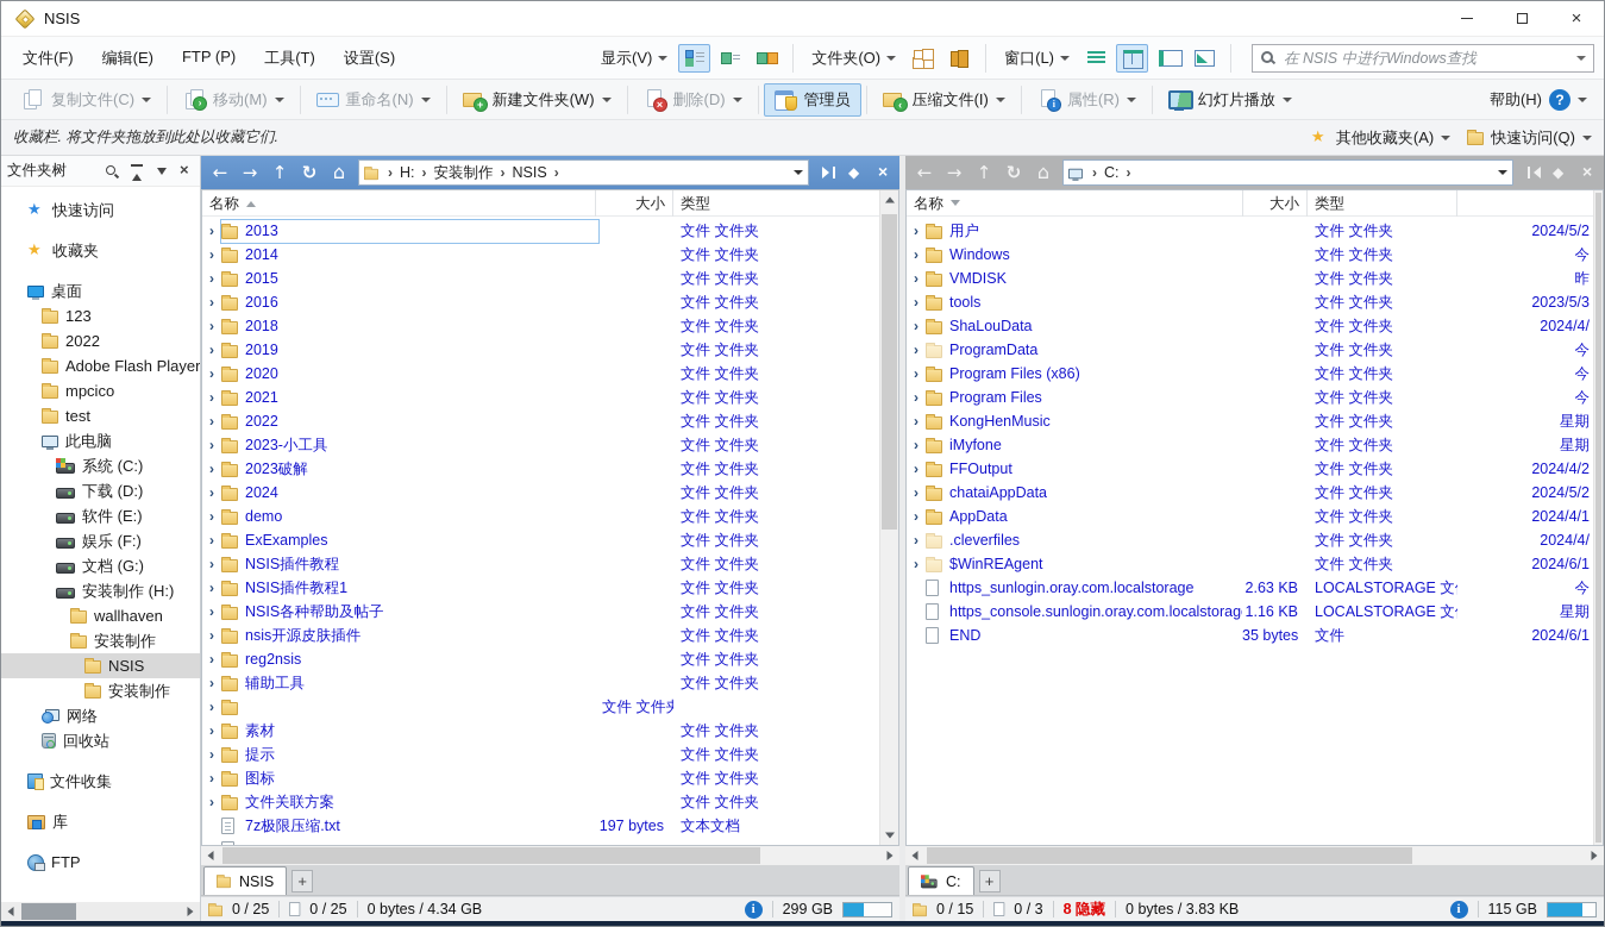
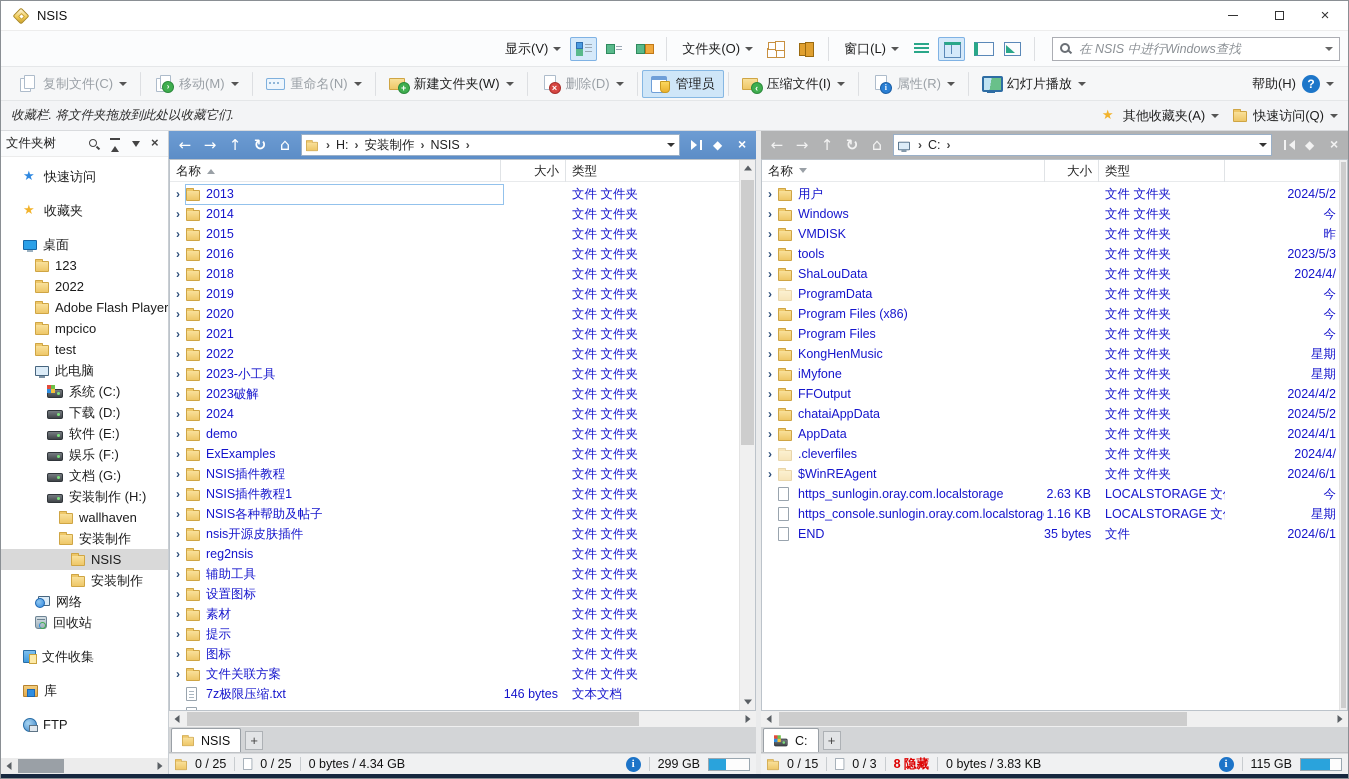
  NSIS
  ×
- 文件(F)
- 编辑(E)
- FTP (P)
- 工具(T)
- 设置(S)
  显示(V)
  文件夹(O)
  窗口(L)
  在 NSIS 中进行Windows查找
  复制文件(C)
  移动(M)
  重命名(N)
  新建文件夹(W)
  删除(D)
  管理员
  压缩文件(I)
  属性(R)
  幻灯片播放
  帮助(H)
  收藏栏. 将文件夹拖放到此处以收藏它们.
  其他收藏夹(A)
  快速访问(Q)
  文件夹树
  快速访问
  收藏夹
  桌面
  123
  2022
  Adobe Flash Player
  mpcico
  test
  此电脑
  系统 (C:)
  下载 (D:)
  软件 (E:)
  娱乐 (F:)
  文档 (G:)
  安装制作 (H:)
  wallhaven
  安装制作
  NSIS
  安装制作
  网络
  回收站
  文件收集
  库
  FTP
  H:
  安装制作
  NSIS
  名称
  大小
  类型
  2013
  文件 文件夹
  2014
  文件 文件夹
  2015
  文件 文件夹
  2016
  文件 文件夹
  2018
  文件 文件夹
  2019
  文件 文件夹
  2020
  文件 文件夹
  2021
  文件 文件夹
  2022
  文件 文件夹
  2023-小工具
  文件 文件夹
  2023破解
  文件 文件夹
  2024
  文件 文件夹
  demo
  文件 文件夹
  ExExamples
  文件 文件夹
  NSIS插件教程
  文件 文件夹
  NSIS插件教程1
  文件 文件夹
  NSIS各种帮助及帖子
  文件 文件夹
  nsis开源皮肤插件
  文件 文件夹
  reg2nsis
  文件 文件夹
  辅助工具
  文件 文件夹
+ 设置图标
  文件 文件夹
  素材
  文件 文件夹
  提示
  文件 文件夹
  图标
  文件 文件夹
  文件关联方案
  文件 文件夹
  7z极限压缩.txt
- 197 bytes
+ 146 bytes
  文本文档
  NSIS
  0 / 25
  0 / 25
  0 bytes / 4.34 GB
  299 GB
  C:
  名称
  大小
  类型
  用户
  文件 文件夹
  2024/5/2
  Windows
  文件 文件夹
  今
  VMDISK
  文件 文件夹
  昨
  tools
  文件 文件夹
  2023/5/3
  ShaLouData
  文件 文件夹
  2024/4/
  ProgramData
  文件 文件夹
  今
  Program Files (x86)
  文件 文件夹
  今
  Program Files
  文件 文件夹
  今
  KongHenMusic
  文件 文件夹
  星期
  iMyfone
  文件 文件夹
  星期
  FFOutput
  文件 文件夹
  2024/4/2
  chataiAppData
  文件 文件夹
  2024/5/2
  AppData
  文件 文件夹
  2024/4/1
  .cleverfiles
  文件 文件夹
  2024/4/
  $WinREAgent
  文件 文件夹
  2024/6/1
  https_sunlogin.oray.com.localstorage
  2.63 KB
  LOCALSTORAGE 文
  今
  https_console.sunlogin.oray.com.localstorag
  1.16 KB
  LOCALSTORAGE 文
  星期
  END
  35 bytes
  文件
  2024/6/1
  C:
  0 / 15
  0 / 3
  8 隐藏
  0 bytes / 3.83 KB
  115 GB
